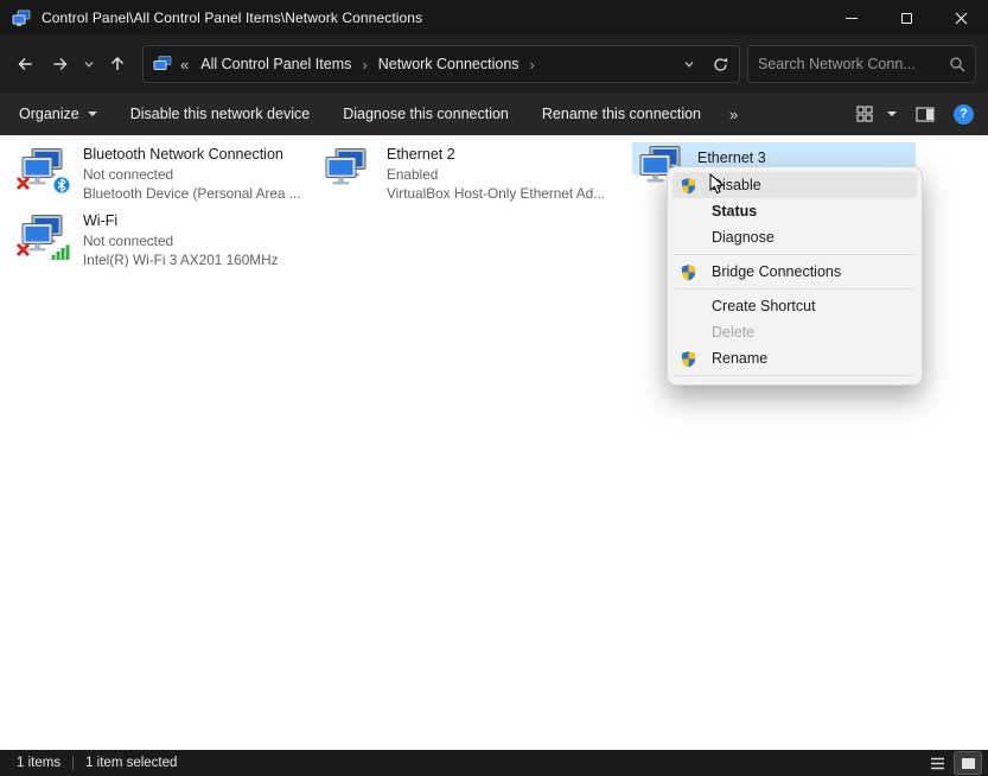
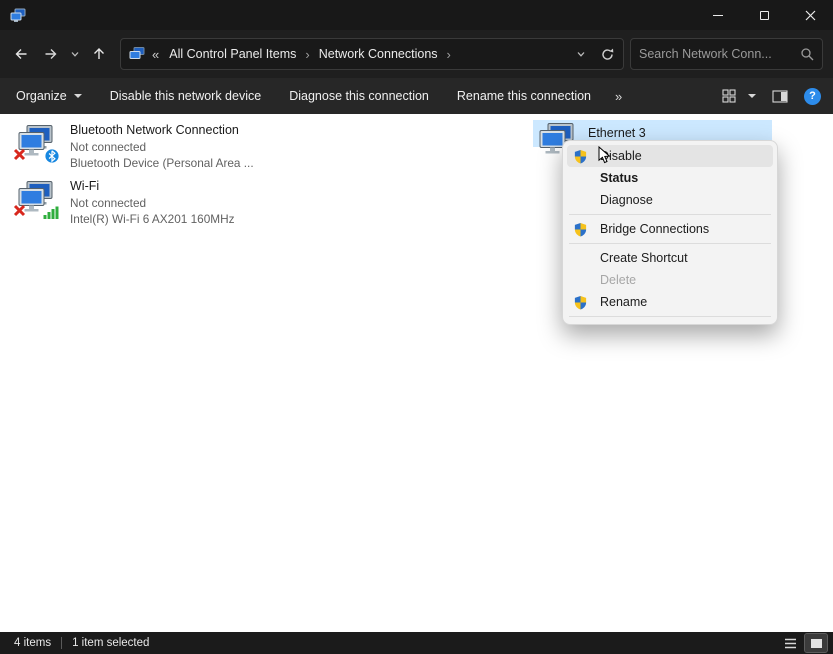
- Control Panel\All Control Panel Items\Network Connections
  «
  All Control Panel Items
  ›
  Network Connections
  ›
  Search Network Conn...
  Organize
  Disable this network device
  Diagnose this connection
  Rename this connection
  »
  ?
  Bluetooth Network Connection
  Not connected
  Bluetooth Device (Personal Area ...
  Wi-Fi
  Not connected
- Intel(R) Wi-Fi 3 AX201 160MHz
+ Intel(R) Wi-Fi 6 AX201 160MHz
- Ethernet 2
- Enabled
- VirtualBox Host-Only Ethernet Ad...
  Ethernet 3
  isable
  Status
  Diagnose
  Bridge Connections
  Create Shortcut
  Delete
  Rename
- 1 items
+ 4 items
  1 item selected
